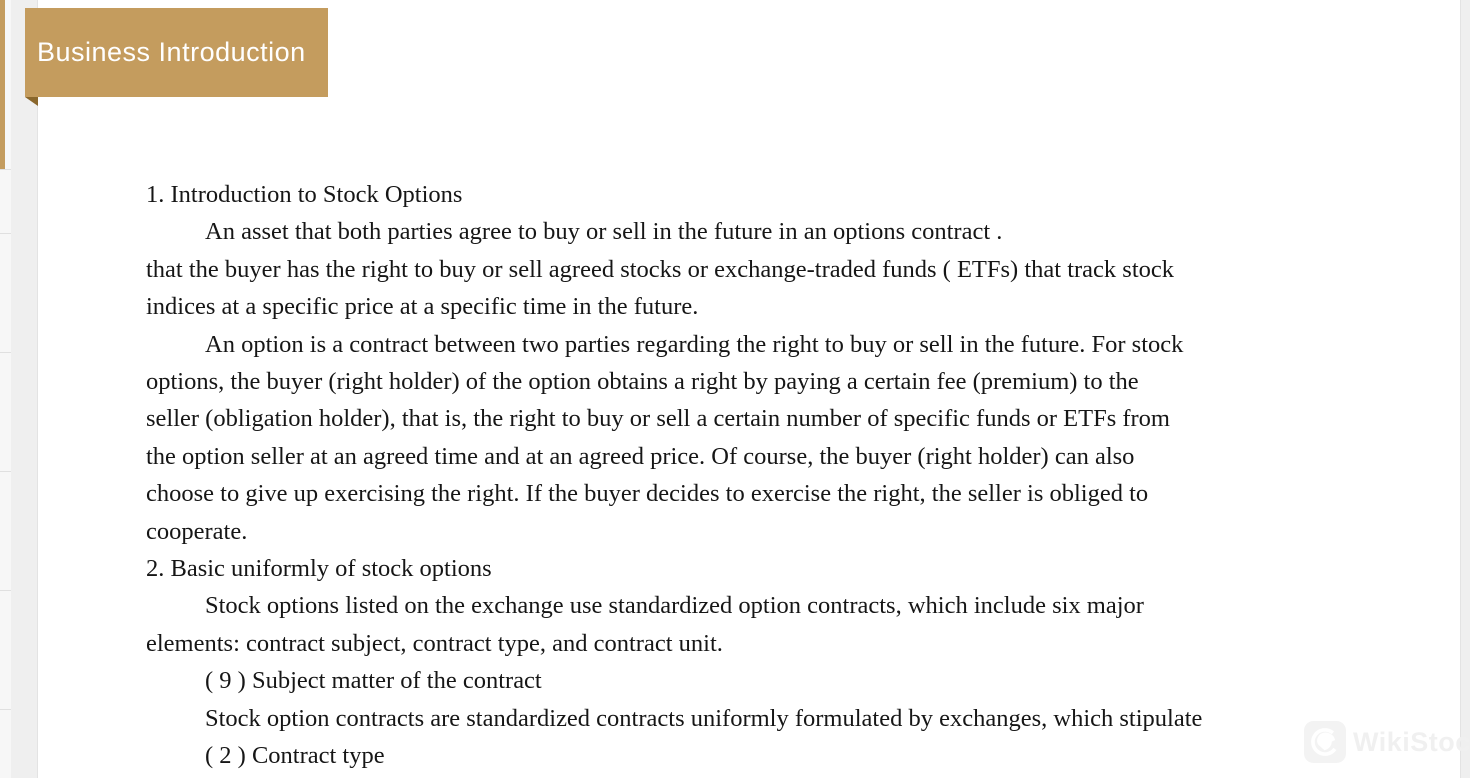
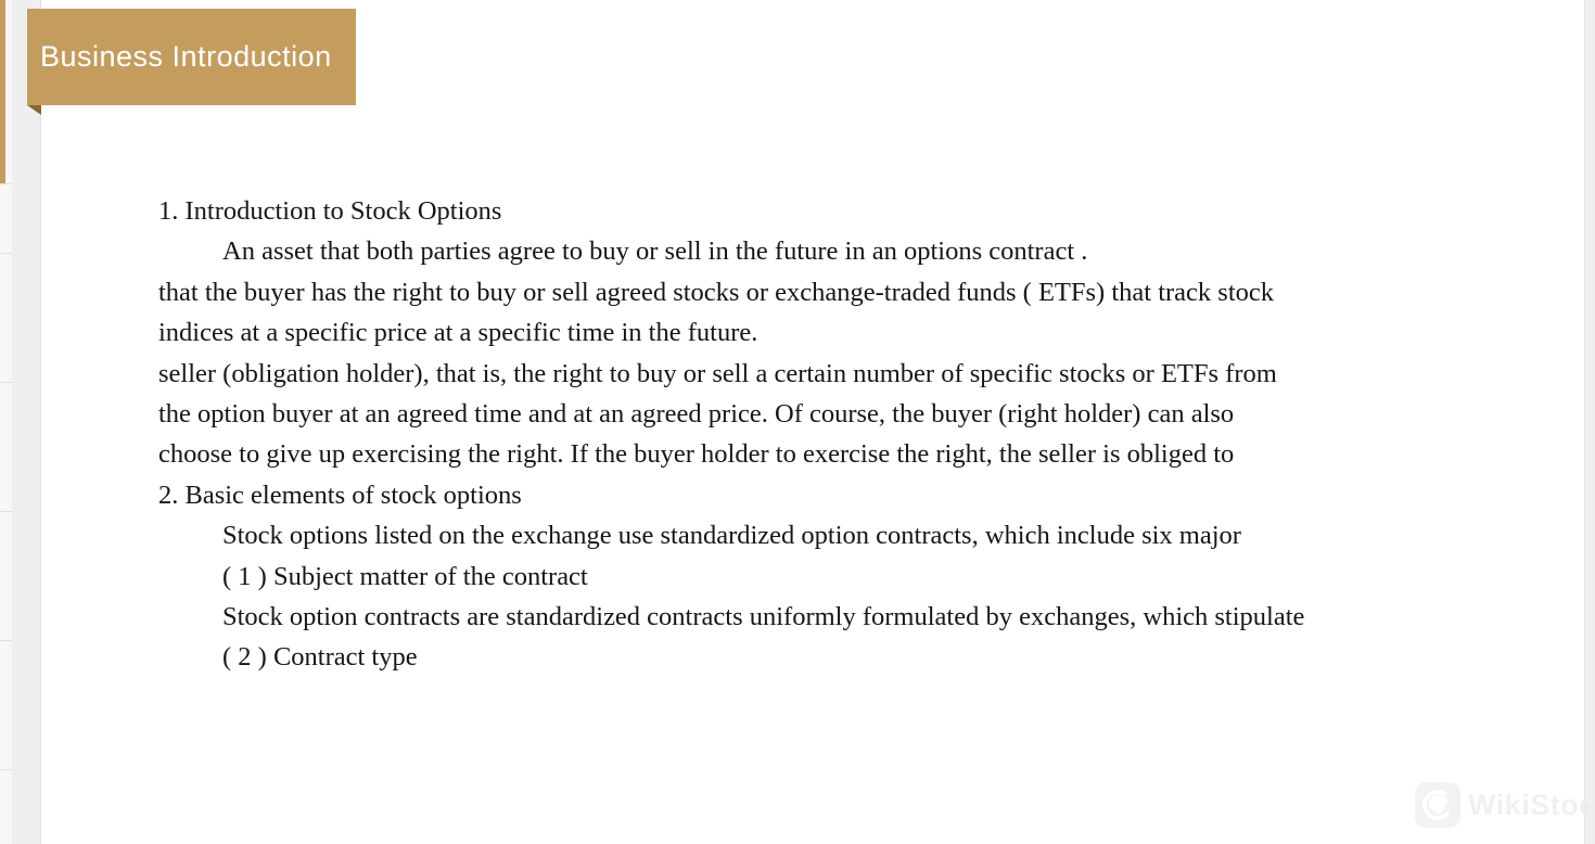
  Business Introduction
  1. Introduction to Stock Options
  An asset that both parties agree to buy or sell in the future in an options contract .
  that the buyer has the right to buy or sell agreed stocks or exchange-traded funds ( ETFs) that track stock
  indices at a specific price at a specific time in the future.
- An option is a contract between two parties regarding the right to buy or sell in the future. For stock
- options, the buyer (right holder) of the option obtains a right by paying a certain fee (premium) to the
- seller (obligation holder), that is, the right to buy or sell a certain number of specific funds or ETFs from
+ seller (obligation holder), that is, the right to buy or sell a certain number of specific stocks or ETFs from
- the option seller at an agreed time and at an agreed price. Of course, the buyer (right holder) can also
+ the option buyer at an agreed time and at an agreed price. Of course, the buyer (right holder) can also
- choose to give up exercising the right. If the buyer decides to exercise the right, the seller is obliged to
+ choose to give up exercising the right. If the buyer holder to exercise the right, the seller is obliged to
- cooperate.
- 2. Basic uniformly of stock options
+ 2. Basic elements of stock options
  Stock options listed on the exchange use standardized option contracts, which include six major
- elements: contract subject, contract type, and contract unit.
- ( 9 ) Subject matter of the contract
+ ( 1 ) Subject matter of the contract
  Stock option contracts are standardized contracts uniformly formulated by exchanges, which stipulate
  ( 2 ) Contract type
  WikiStoc
